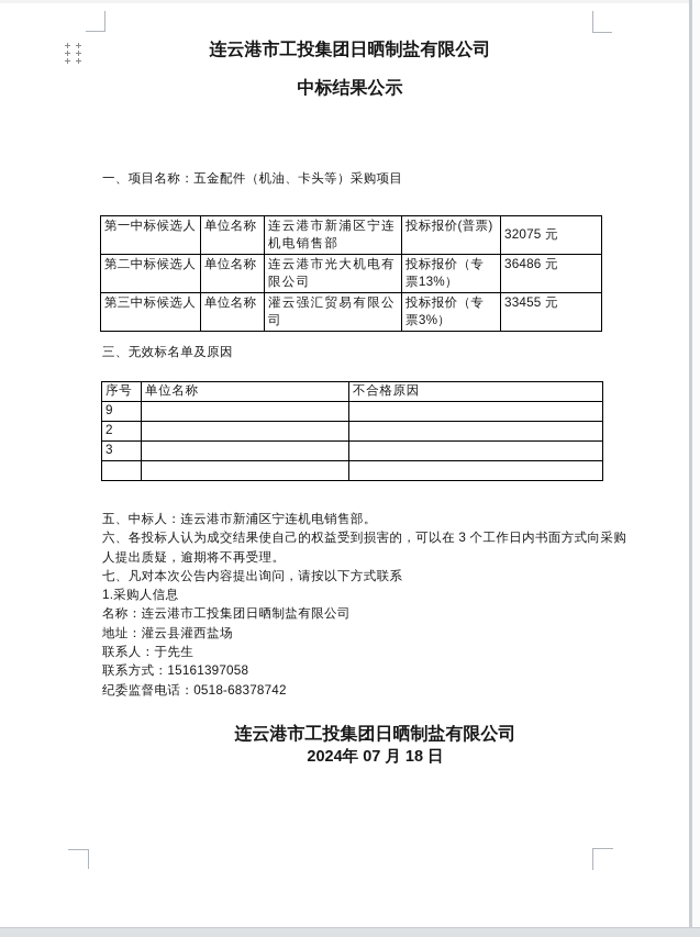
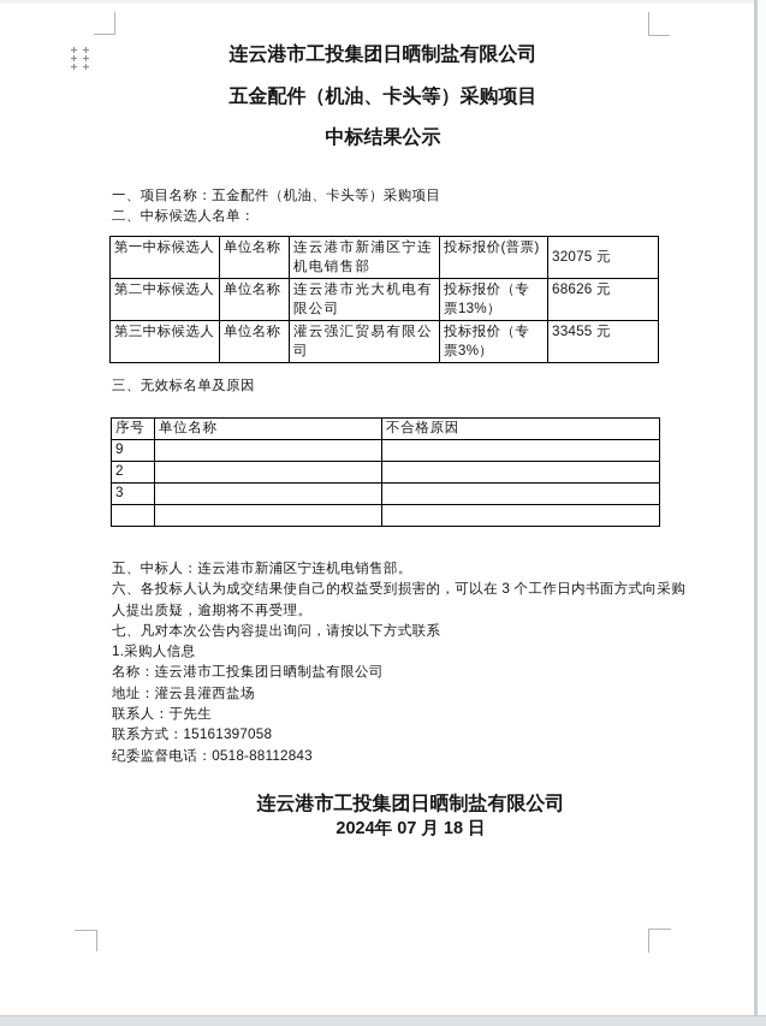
  连云港市工投集团日晒制盐有限公司
+ 五金配件（机油、卡头等）采购项目
  中标结果公示
  一、项目名称：五金配件（机油、卡头等）采购项目
+ 二、中标候选人名单：
  第一中标候选人	单位名称	连云港市新浦区宁连机电销售部	投标报价(普票)	32075 元
- 第二中标候选人	单位名称	连云港市光大机电有限公司	投标报价（专票13%）	36486 元
+ 第二中标候选人	单位名称	连云港市光大机电有限公司	投标报价（专票13%）	68626 元
  第三中标候选人	单位名称	灌云强汇贸易有限公司	投标报价（专票3%）	33455 元
  三、无效标名单及原因
  序号	单位名称	不合格原因
  9
  2
  3
  五、中标人：连云港市新浦区宁连机电销售部。
  六、各投标人认为成交结果使自己的权益受到损害的，可以在 3 个工作日内书面方式向采购人提出质疑，逾期将不再受理。
  七、凡对本次公告内容提出询问，请按以下方式联系
  1.采购人信息
  名称：连云港市工投集团日晒制盐有限公司
  地址：灌云县灌西盐场
  联系人：于先生
  联系方式：15161397058
- 纪委监督电话：0518-68378742
+ 纪委监督电话：0518-88112843
  连云港市工投集团日晒制盐有限公司
  2024年 07 月 18 日
